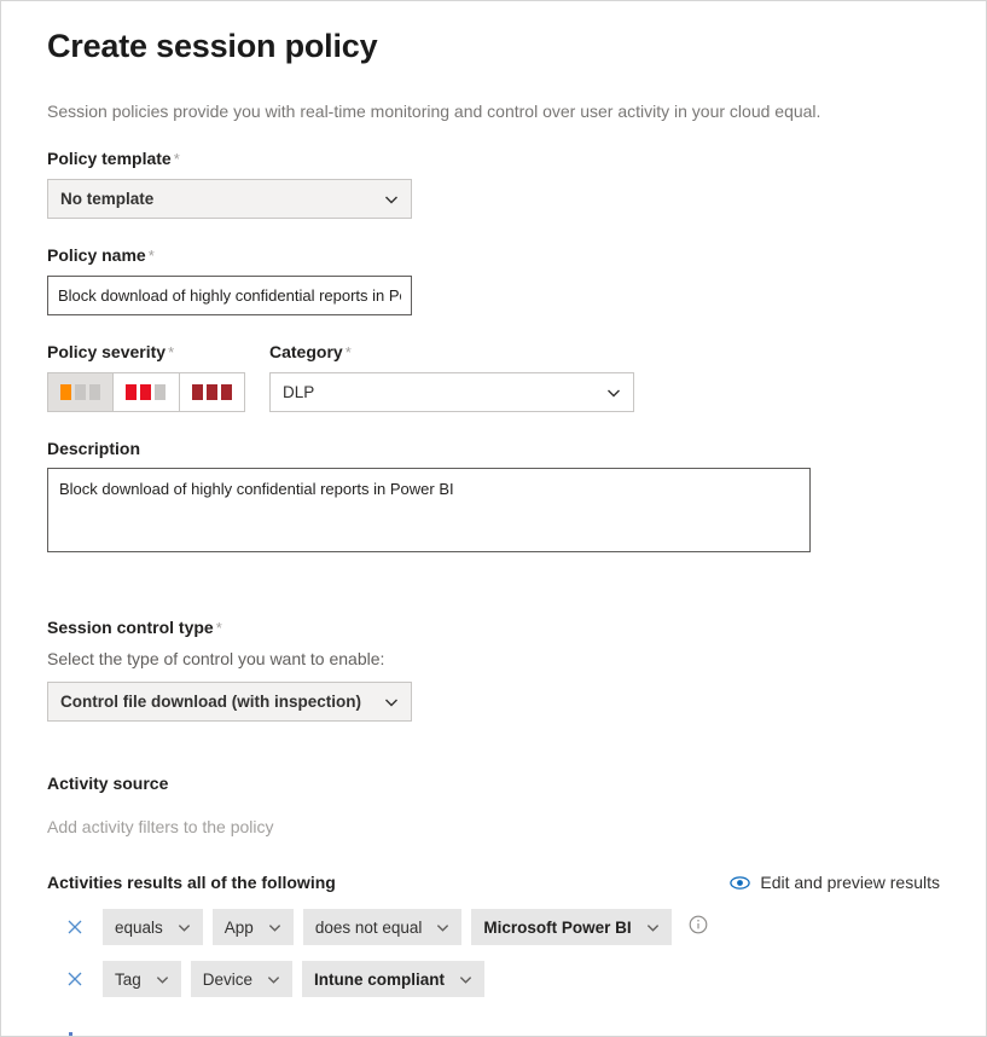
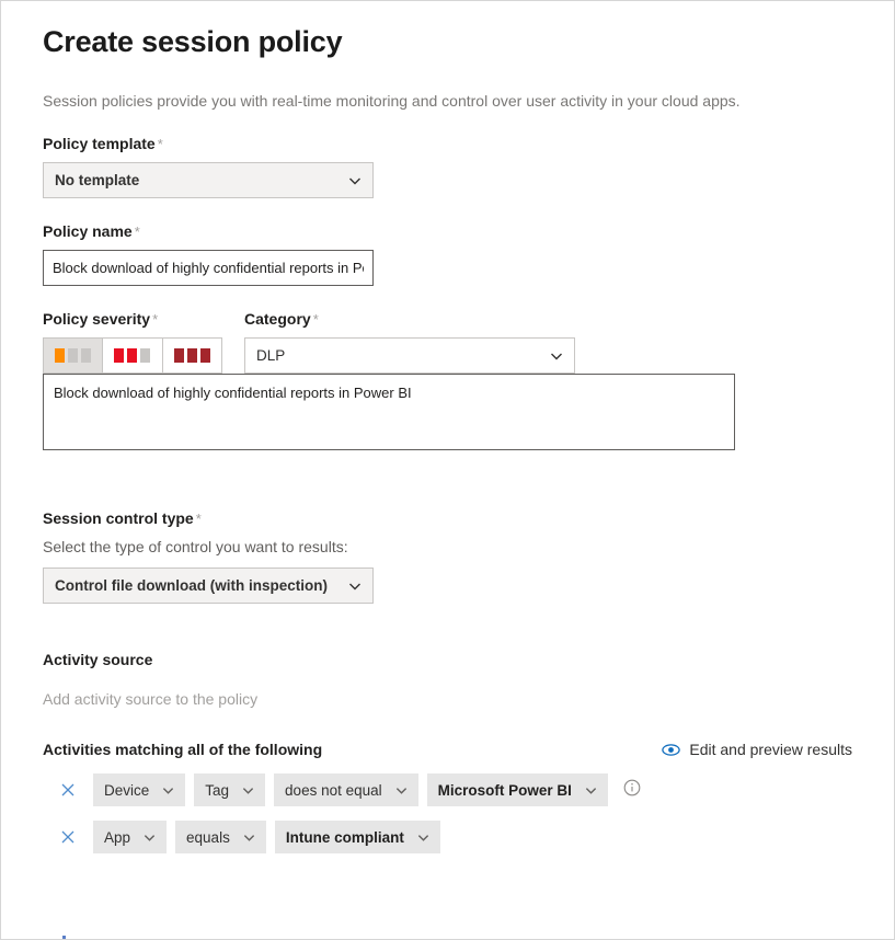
  Create session policy
- Session policies provide you with real-time monitoring and control over user activity in your cloud equal.
+ Session policies provide you with real-time monitoring and control over user activity in your cloud apps.
  Policy template *
  No template
  Policy name *
  Block download of highly confidential reports in P
  Policy severity *
  Category *
  DLP
- Description
  Block download of highly confidential reports in Power BI
  Session control type *
- Select the type of control you want to enable:
+ Select the type of control you want to results:
  Control file download (with inspection)
  Activity source
- Add activity filters to the policy
+ Add activity source to the policy
- Activities results all of the following
+ Activities matching all of the following
  Edit and preview results
- equals
+ Device
- App
+ Tag
  does not equal
  Microsoft Power BI
- Tag
+ App
- Device
+ equals
  Intune compliant
